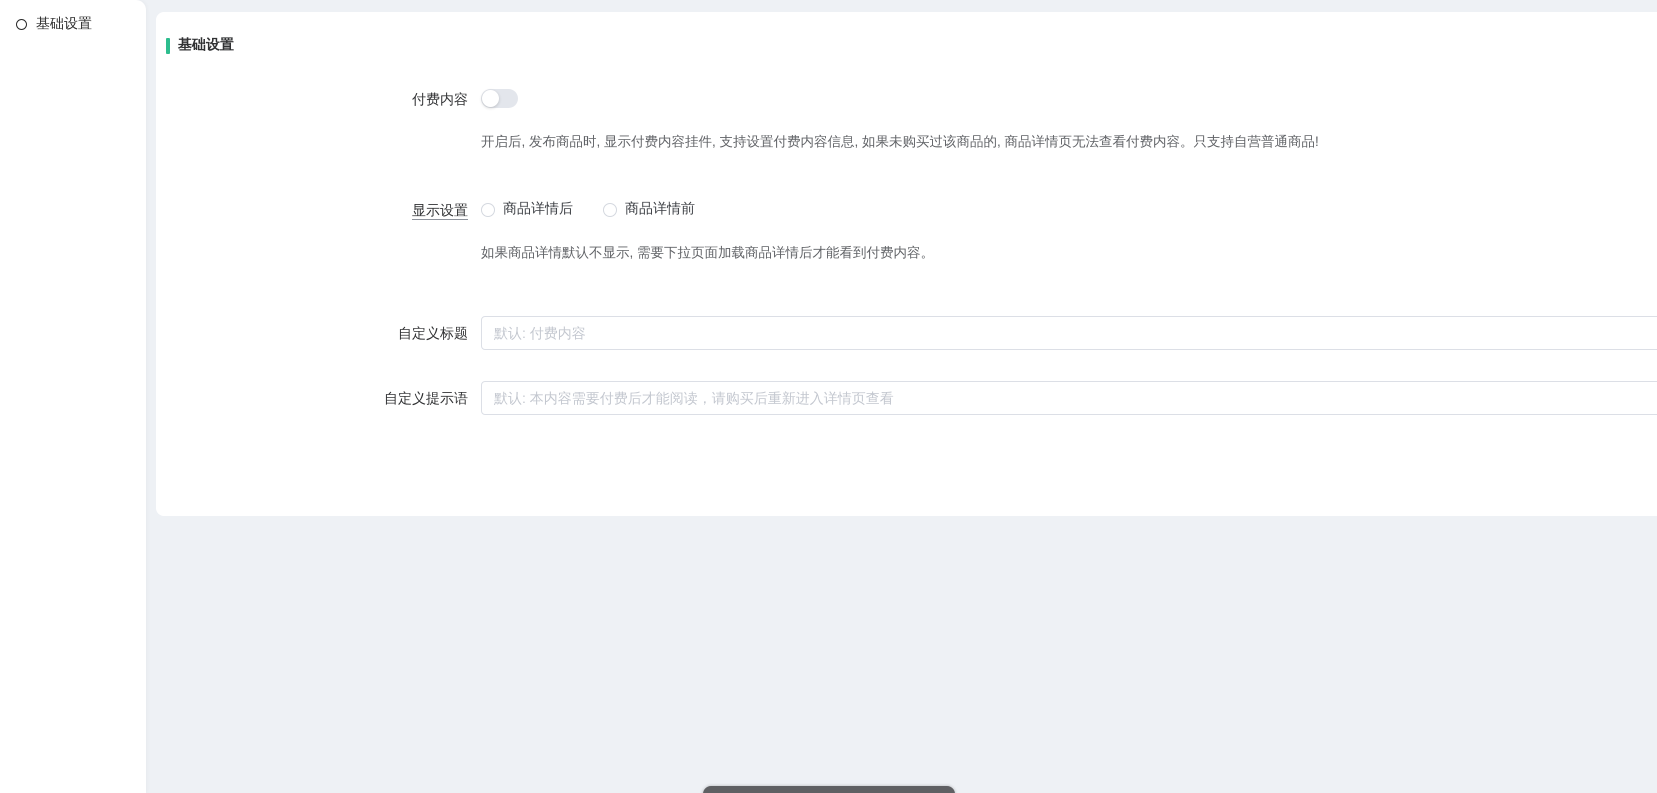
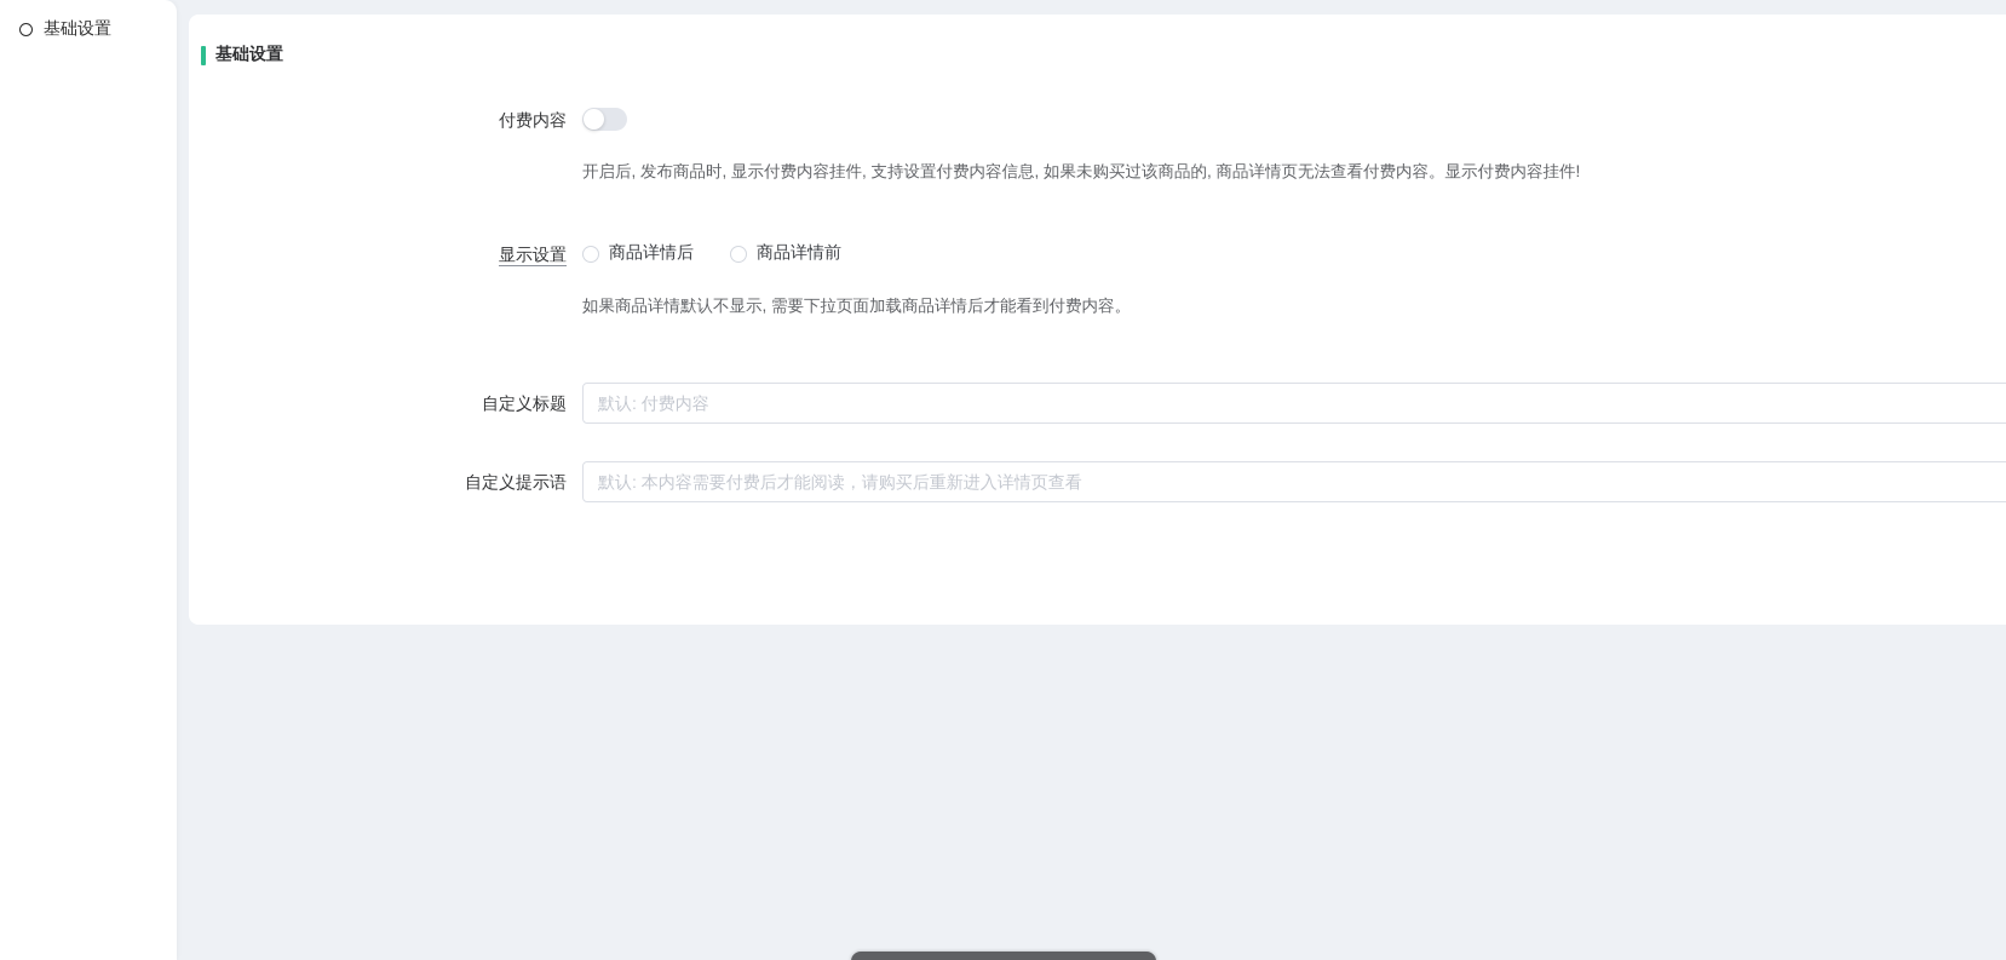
  基础设置
  基础设置
  付费内容
- 开启后, 发布商品时, 显示付费内容挂件, 支持设置付费内容信息, 如果未购买过该商品的, 商品详情页无法查看付费内容。只支持自营普通商品!
+ 开启后, 发布商品时, 显示付费内容挂件, 支持设置付费内容信息, 如果未购买过该商品的, 商品详情页无法查看付费内容。显示付费内容挂件!
  显示设置
  商品详情后
  商品详情前
  如果商品详情默认不显示, 需要下拉页面加载商品详情后才能看到付费内容。
  自定义标题
  默认: 付费内容
  自定义提示语
  默认: 本内容需要付费后才能阅读，请购买后重新进入详情页查看
